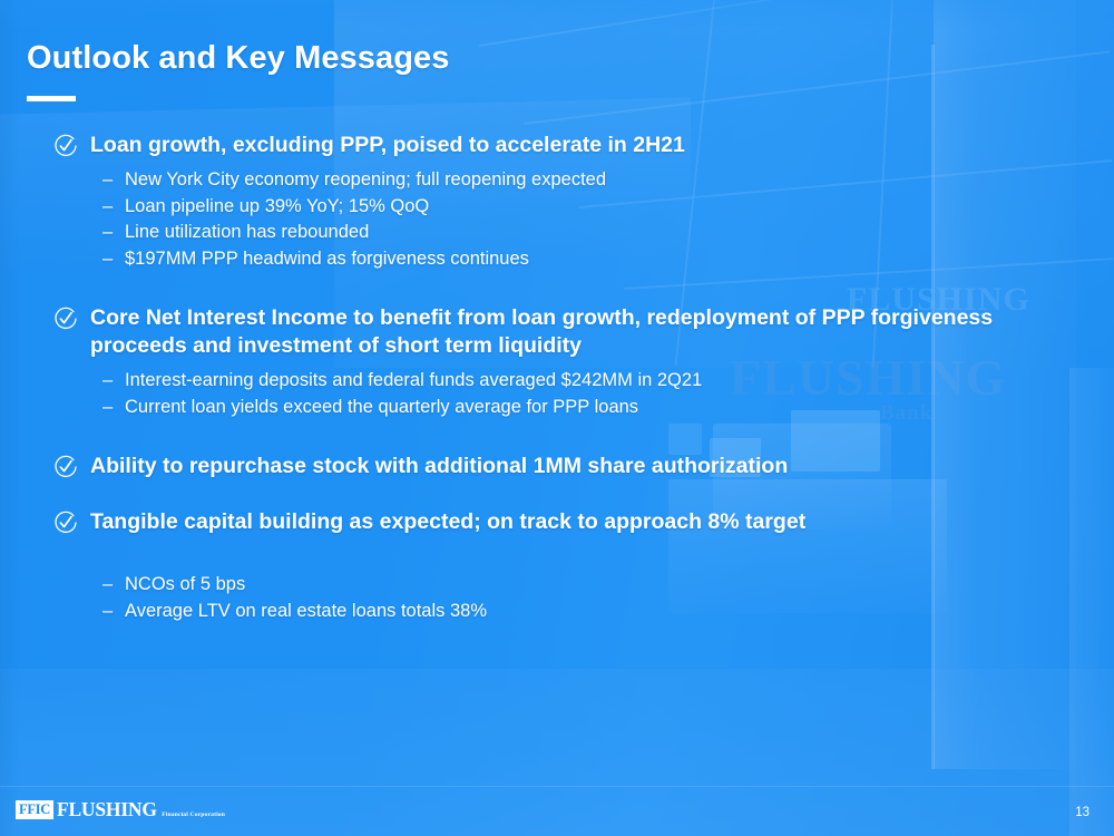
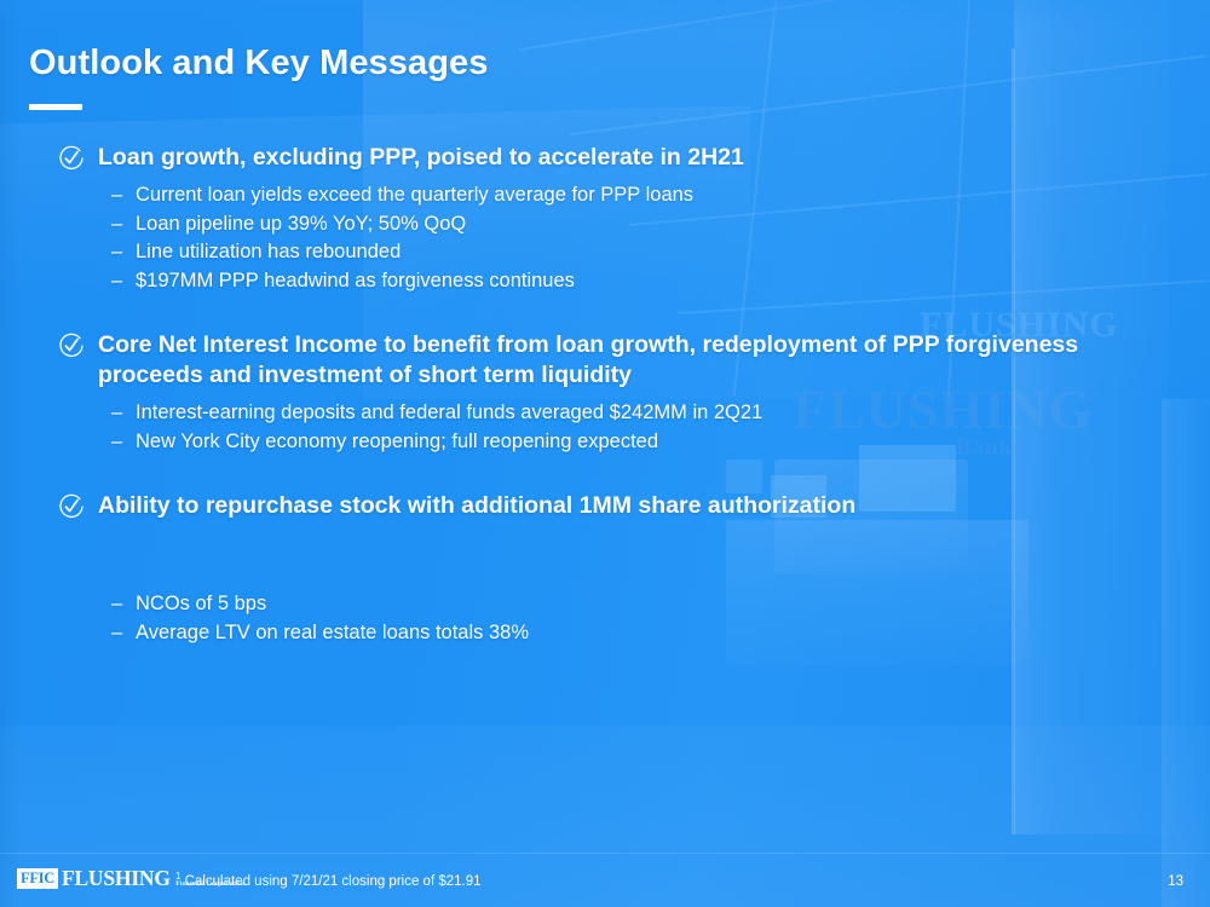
  FLUSHI
  Bank
  Outlook and Key Messages
  Loan growth, excluding PPP, poised to accelerate in 2H21
  –
- New York City economy reopening; full reopening expected
+ Current loan yields exceed the quarterly average for PPP loans
  –
- Loan pipeline up 39% YoY; 15% QoQ
+ Loan pipeline up 39% YoY; 50% QoQ
  –
  Line utilization has rebounded
  –
  $197MM PPP headwind as forgiveness continues
  Core Net Interest Income to benefit from loan growth, redeployment of PPP forgiveness proceeds and investment of short term liquidity
  –
  Interest-earning deposits and federal funds averaged $242MM in 2Q21
  –
- Current loan yields exceed the quarterly average for PPP loans
+ New York City economy reopening; full reopening expected
  Ability to repurchase stock with additional 1MM share authorization
- Tangible capital building as expected; on track to approach 8% target
  –
  NCOs of 5 bps
  –
  Average LTV on real estate loans totals 38%
  FFIC
+ 1 Calculated using 7/21/21 closing price of $21.91
  13
